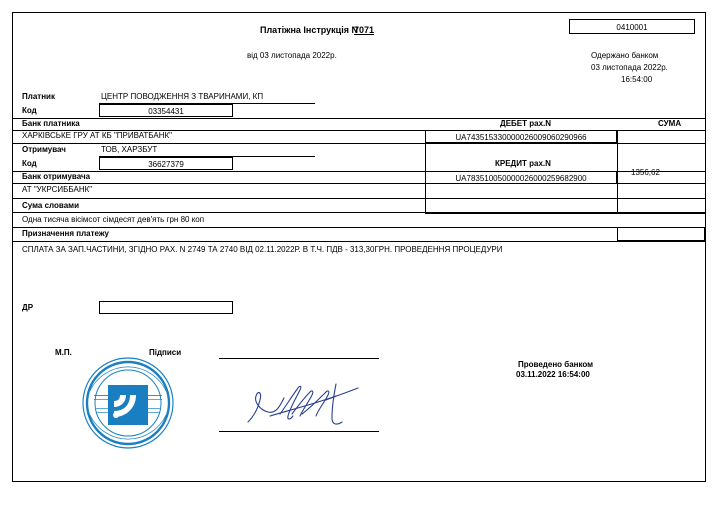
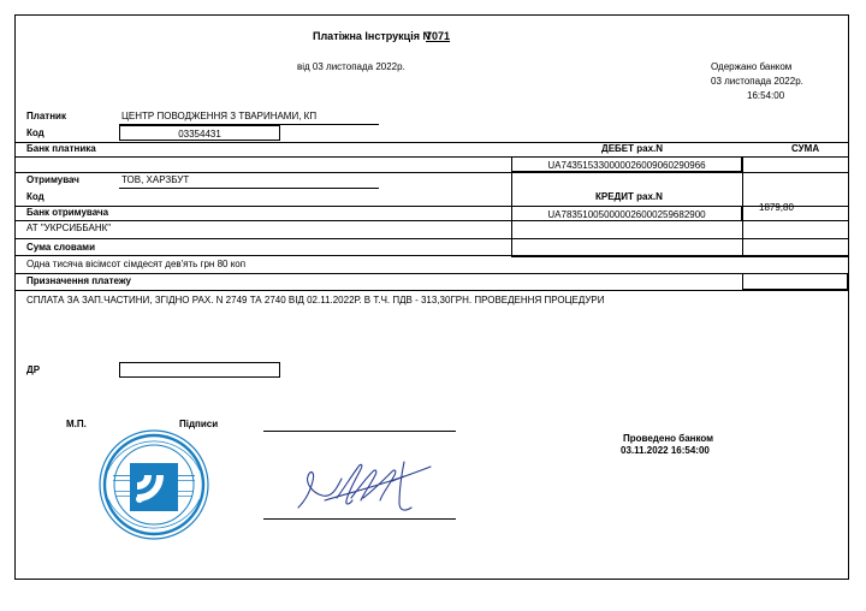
  Платіжна Інструкція N
  7071
  від 03 листопада 2022р.
- 0410001
  Одержано банком
  03 листопада 2022р.
  16:54:00
  Платник
  ЦЕНТР ПОВОДЖЕННЯ З ТВАРИНАМИ, КП
  Код
  03354431
  Банк платника
- ХАРКІВСЬКЕ ГРУ АТ КБ "ПРИВАТБАНК"
  Отримувач
  ТОВ, ХАРЗБУТ
  Код
- 36627379
  Банк отримувача
  АТ "УКРСИББАНК"
  ДЕБЕТ рах.N
  СУМА
  UA743515330000026009060290966
  КРЕДИТ рах.N
  UA783510050000026000259682900
- 1356,62
+ 1879,80
  Сума словами
  Одна тисяча вісімсот сімдесят дев'ять грн 80 коп
  Призначення платежу
  СПЛАТА ЗА ЗАП.ЧАСТИНИ, ЗГІДНО РАХ. N 2749 ТА 2740 ВІД 02.11.2022Р. В Т.Ч. ПДВ - 313,30ГРН. ПРОВЕДЕННЯ ПРОЦЕДУРИ
  ДР
  М.П.
  Підписи
  Проведено банком
  03.11.2022 16:54:00
